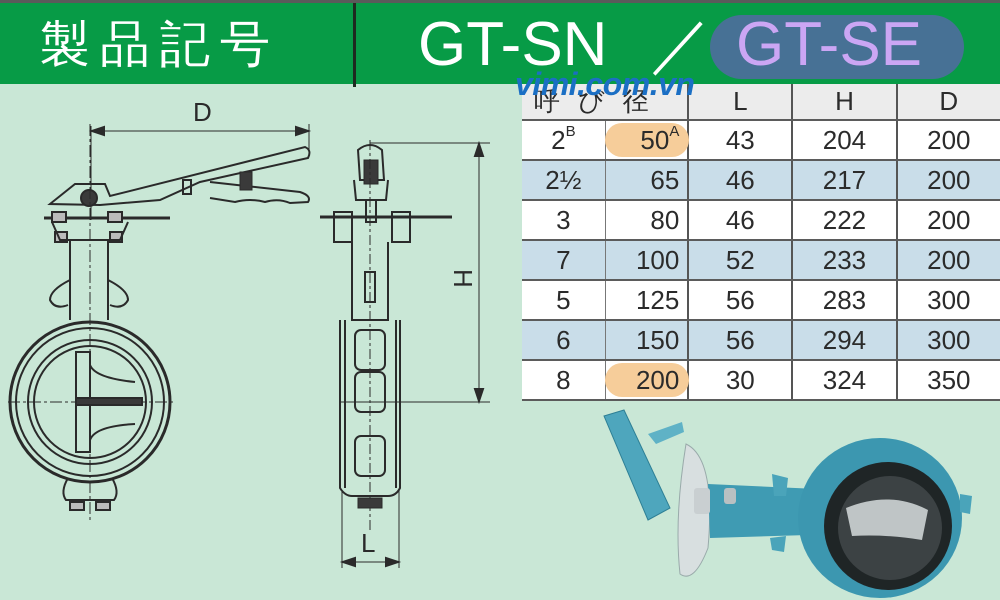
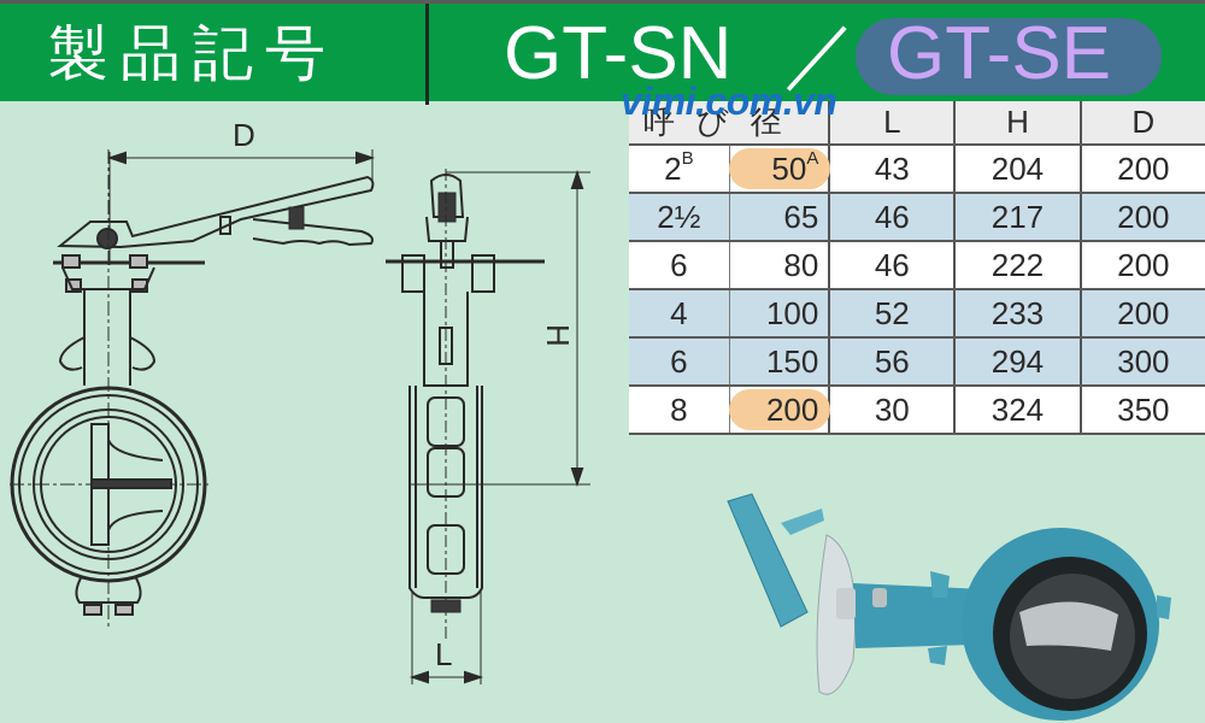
  製品記号
  GT-SN
  ／
  GT-SE
  vimi.com.vn
  D
  L
  呼び径	L	H	D
  2B	50A	43	204	200
  2½	65	46	217	200
- 3	80	46	222	200
+ 6	80	46	222	200
- 7	100	52	233	200
+ 4	100	52	233	200
- 5	125	56	283	300
  6	150	56	294	300
  8	200	30	324	350
